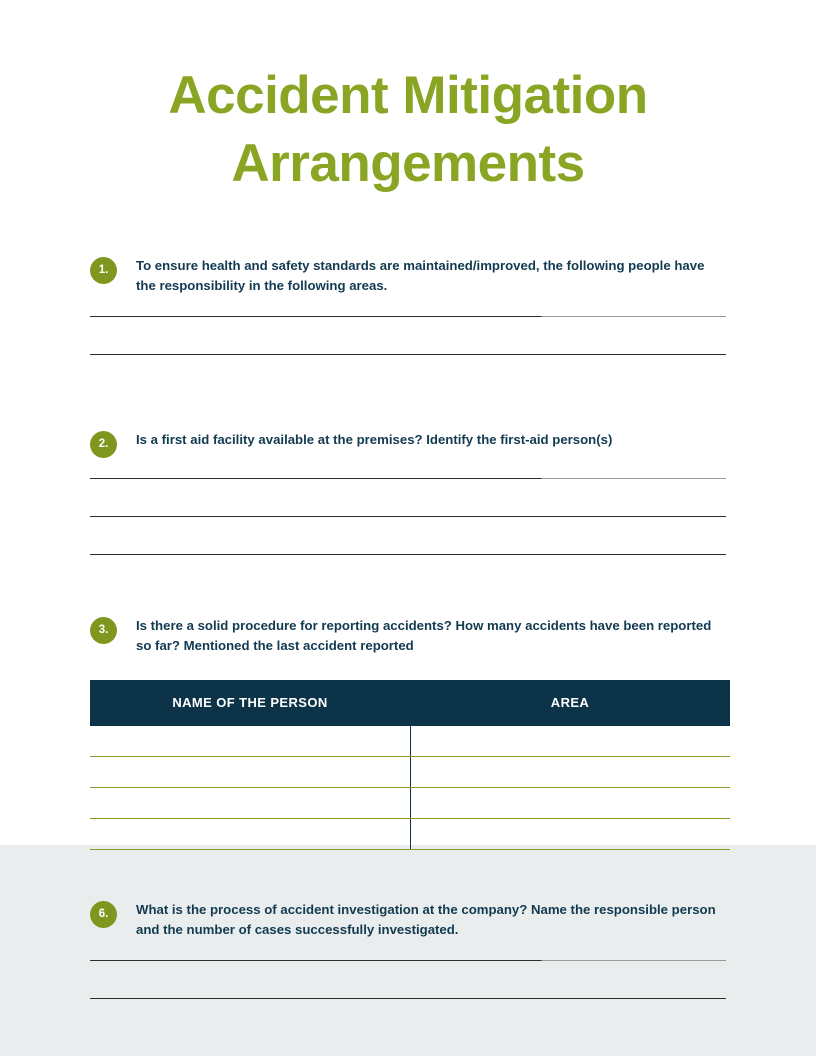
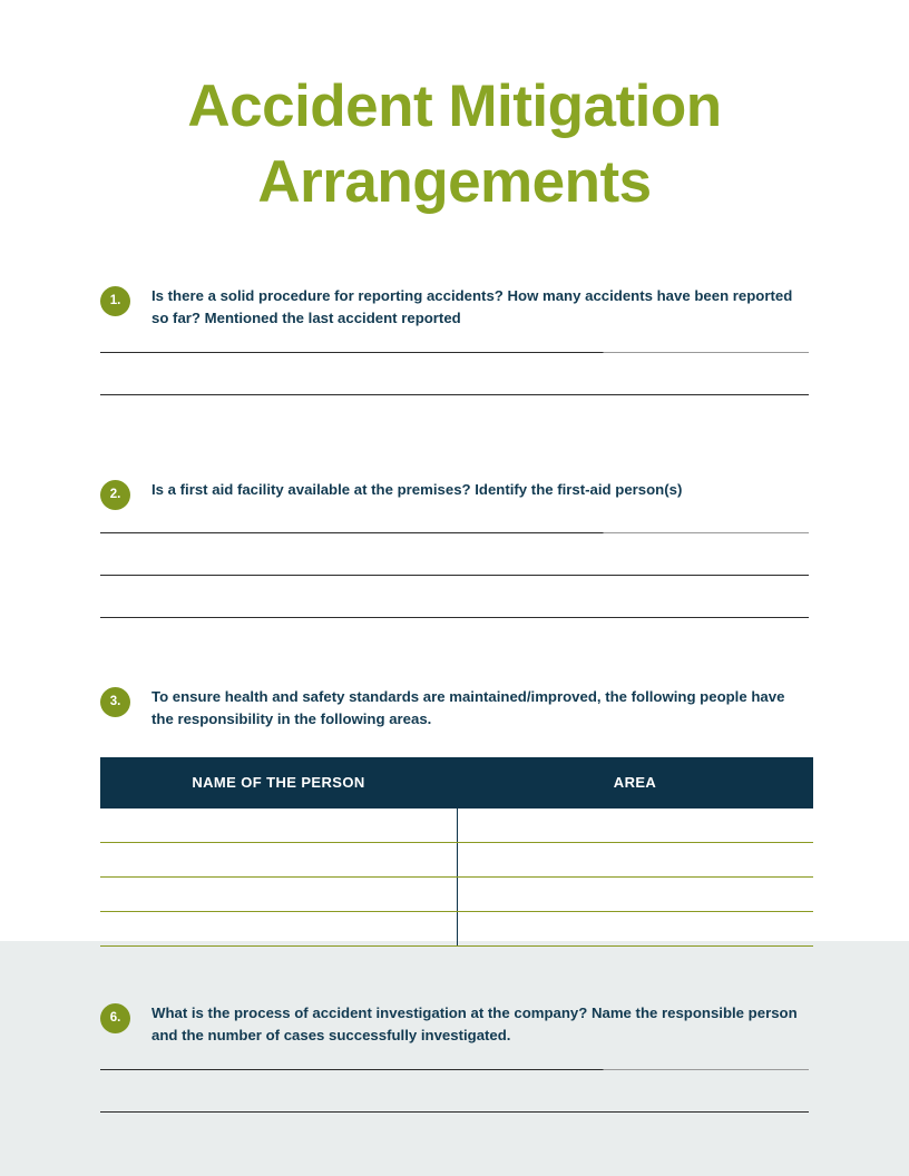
  Accident Mitigation Arrangements
  1.
- To ensure health and safety standards are maintained/improved, the following people have the responsibility in the following areas.
+ Is there a solid procedure for reporting accidents? How many accidents have been reported so far? Mentioned the last accident reported
  2.
  Is a first aid facility available at the premises? Identify the first-aid person(s)
  3.
- Is there a solid procedure for reporting accidents? How many accidents have been reported so far? Mentioned the last accident reported
+ To ensure health and safety standards are maintained/improved, the following people have the responsibility in the following areas.
  NAME OF THE PERSON	AREA
  6.
  What is the process of accident investigation at the company? Name the responsible person and the number of cases successfully investigated.
